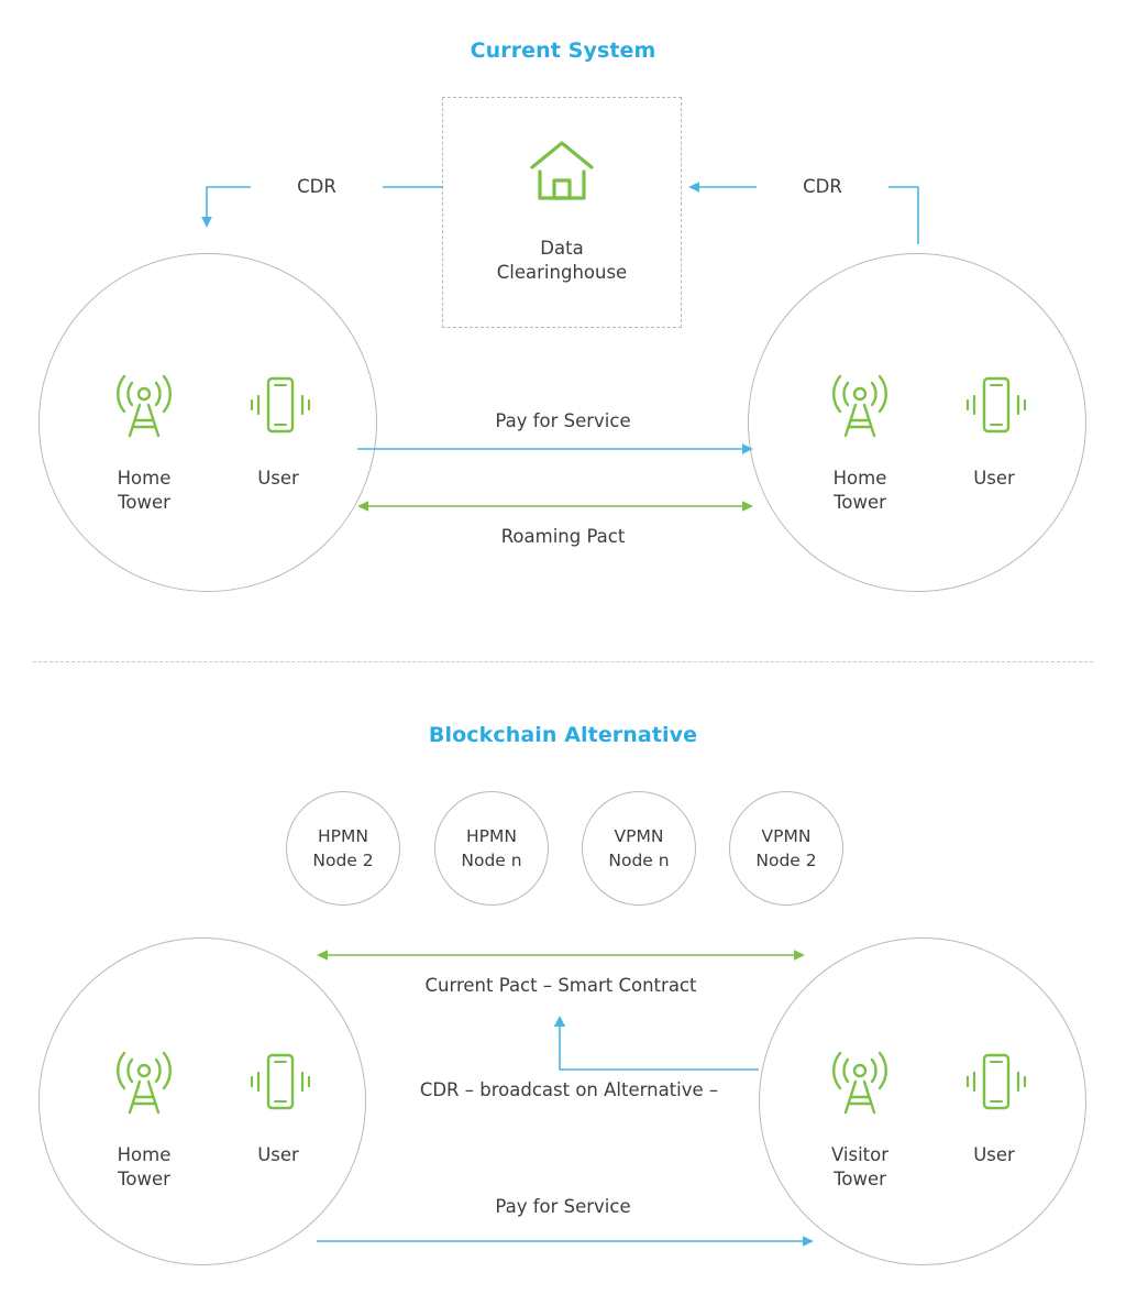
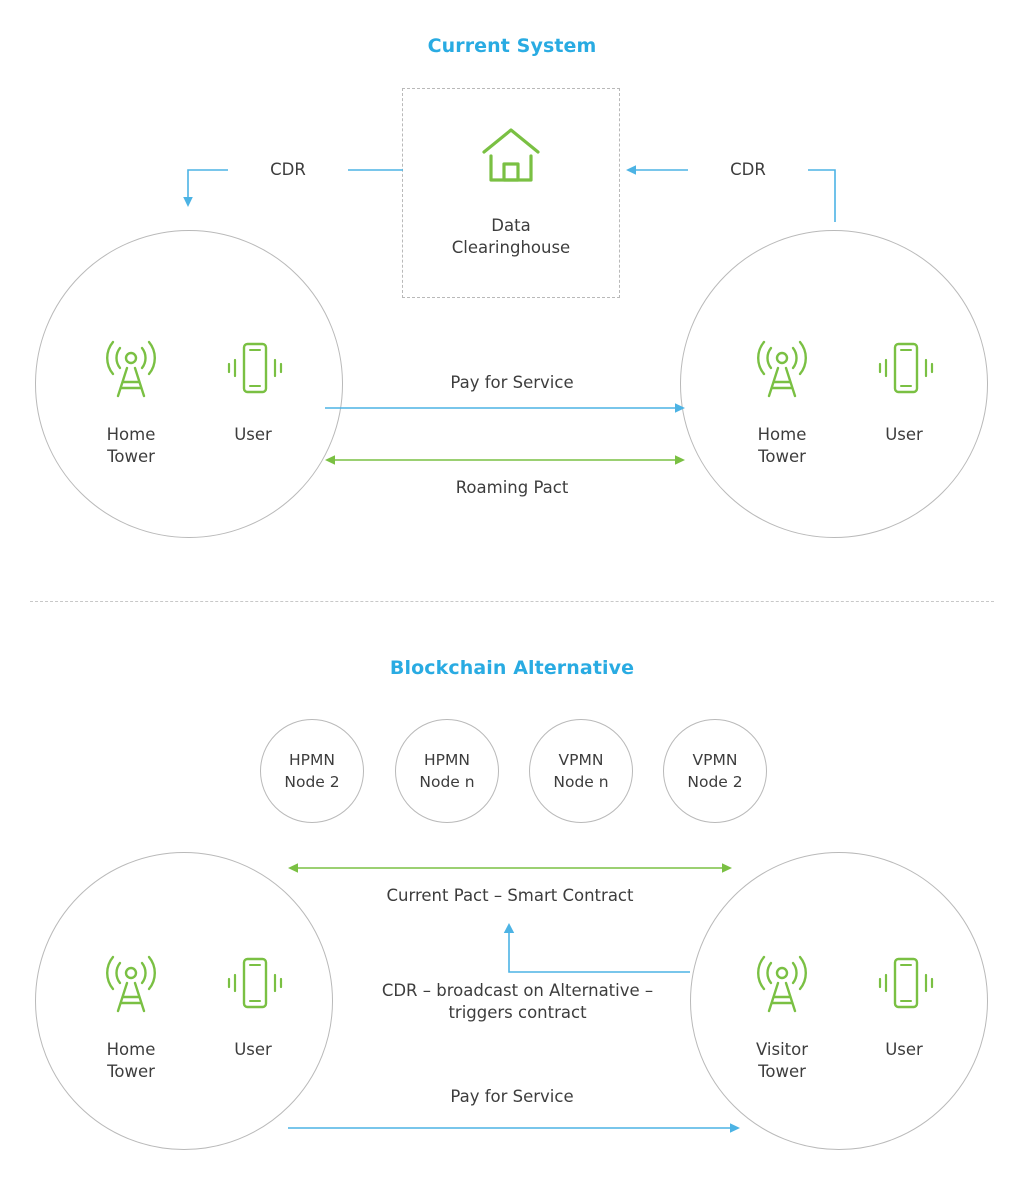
  Current System
  Data
  Clearinghouse
  CDR
  CDR
  Home
  Tower
  User
  Home
  Tower
  User
  Pay for Service
  Roaming Pact
  Blockchain Alternative
  HPMN
  Node 2
  HPMN
  Node n
  VPMN
  Node n
  VPMN
  Node 2
  Current Pact – Smart Contract
  CDR – broadcast on Alternative –
+ triggers contract
  Home
  Tower
  User
  Visitor
  Tower
  User
  Pay for Service
